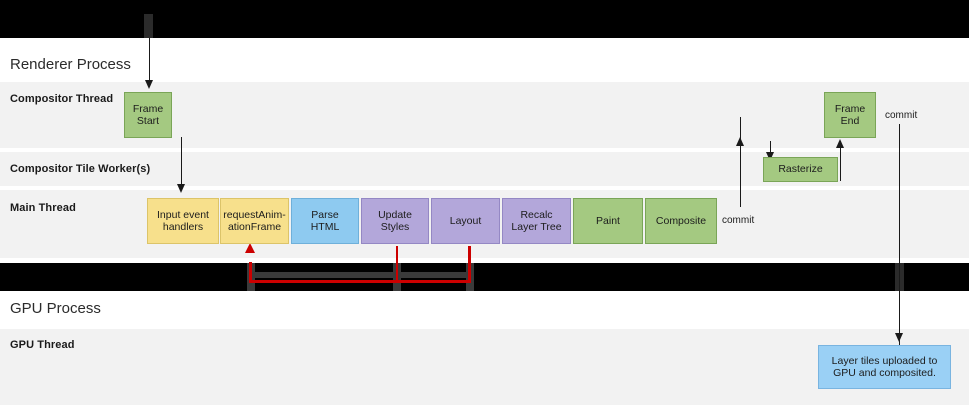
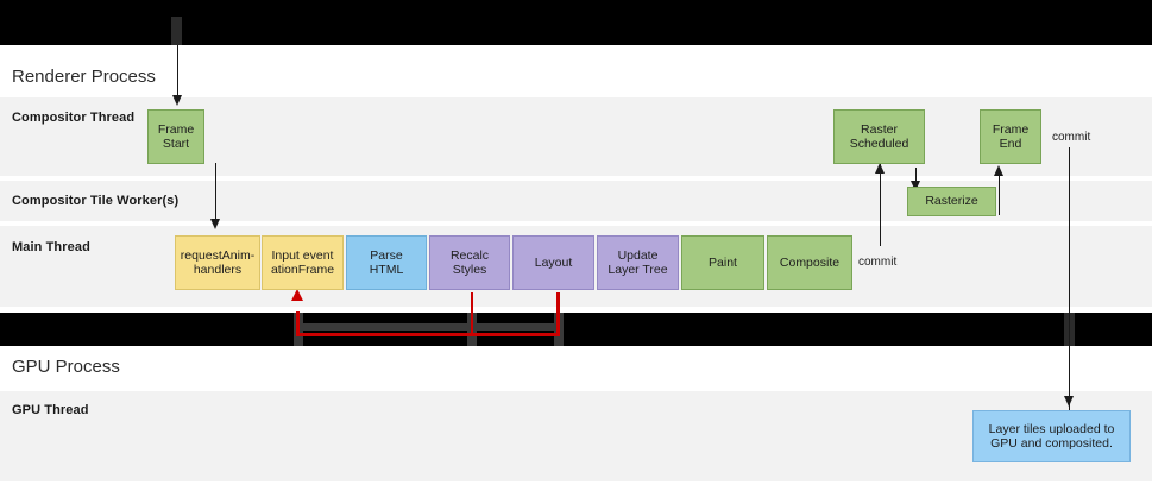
  Renderer Process
  GPU Process
  Compositor Thread
  Compositor Tile Worker(s)
  Main Thread
  GPU Thread
  commit
  commit
  Frame
  Start
+ Raster
+ Scheduled
  Frame
  End
  Rasterize
- Input event
+ requestAnim-
  handlers
- requestAnim-
+ Input event
  ationFrame
  Parse
  HTML
- Update
+ Recalc
  Styles
  Layout
- Recalc
+ Update
  Layer Tree
  Paint
  Composite
  Layer tiles uploaded to
  GPU and composited.
